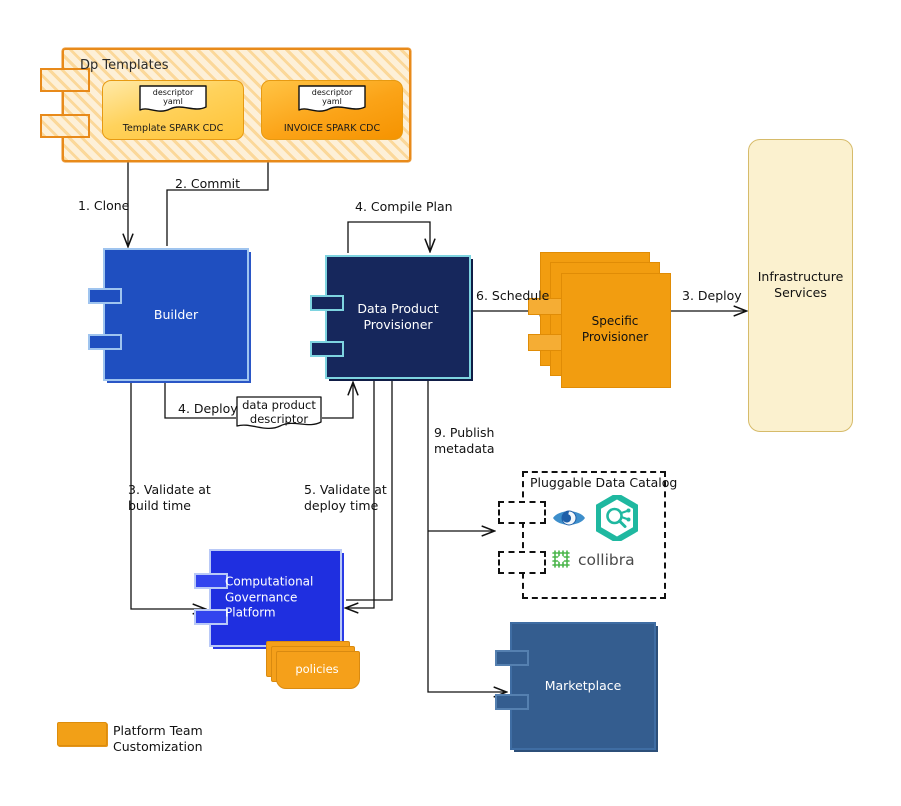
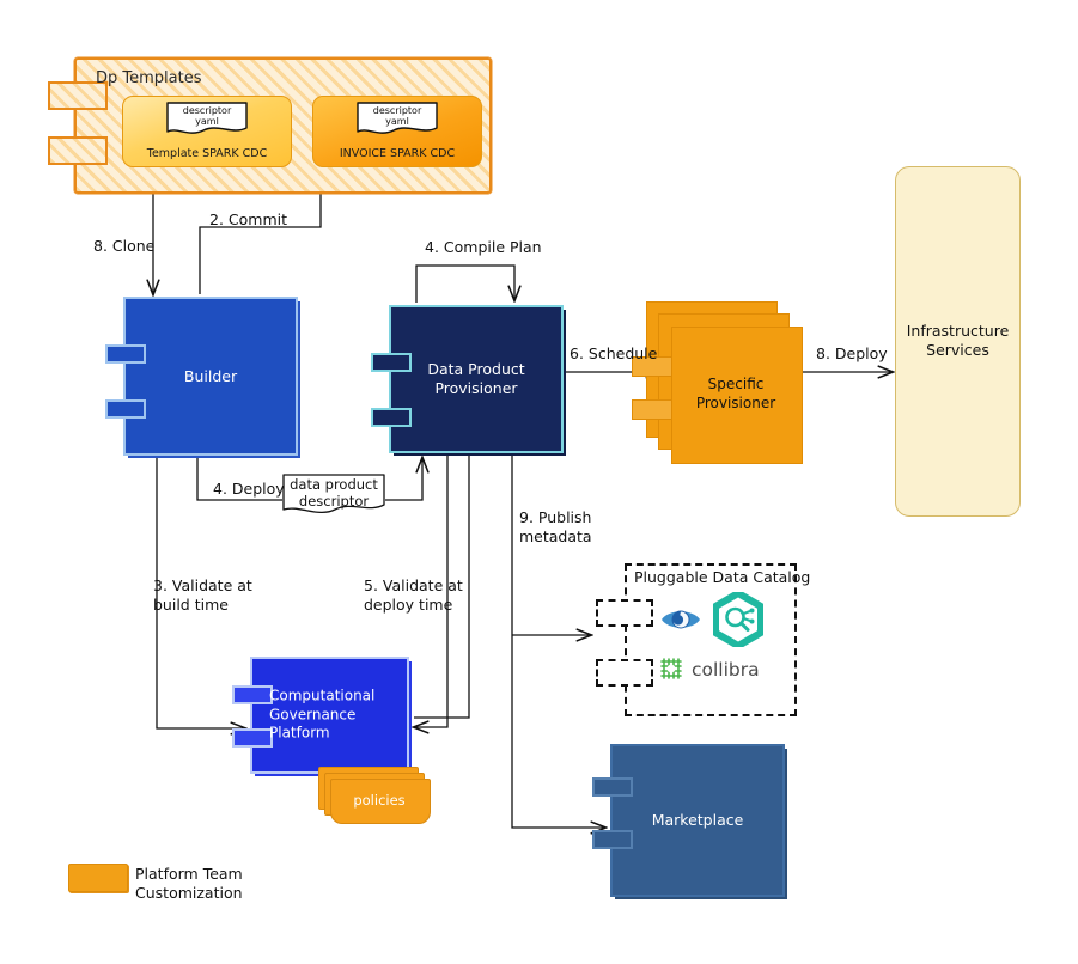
  Dp Templates
  descriptor
  yaml
  Template SPARK CDC
  descriptor
  yaml
  INVOICE SPARK CDC
  Builder
  Data Product Provisioner
  Specific Provisioner
  Infrastructure Services
  Computational Governance Platform
  policies
  collibra
  Pluggable Data Catalog
  Marketplace
  data product
  descriptor
- 1. Clone
+ 8. Clone
  2. Commit
  3. Validate at
  build time
  4. Deploy
  5. Validate at
  deploy time
  4. Compile Plan
  6. Schedule
- 3. Deploy
+ 8. Deploy
  9. Publish
  metadata
  Platform Team
  Customization
